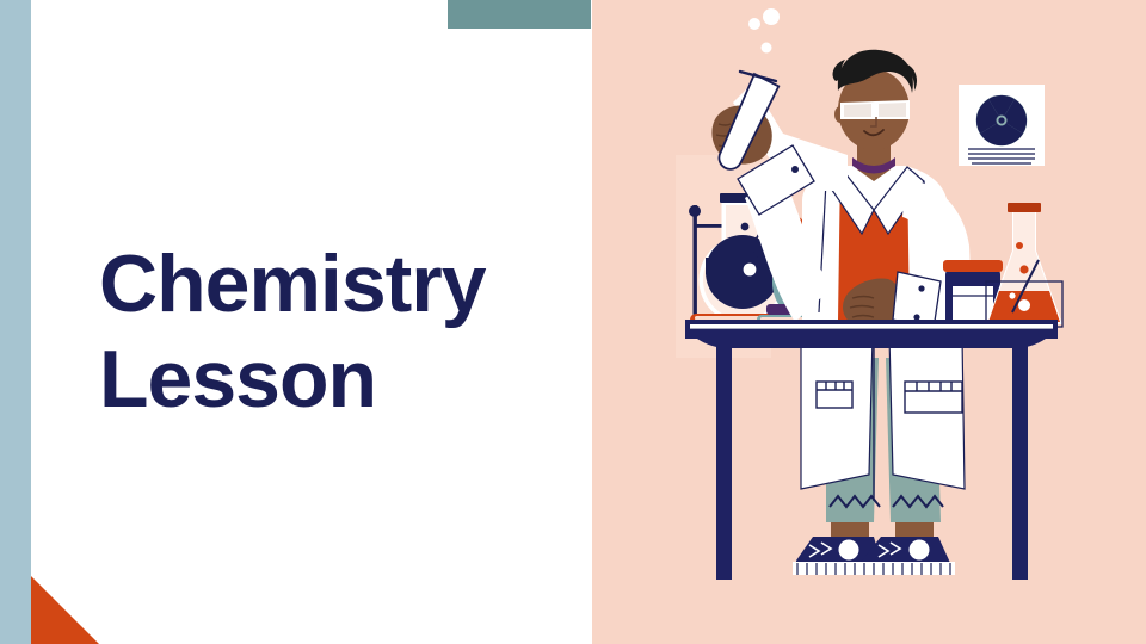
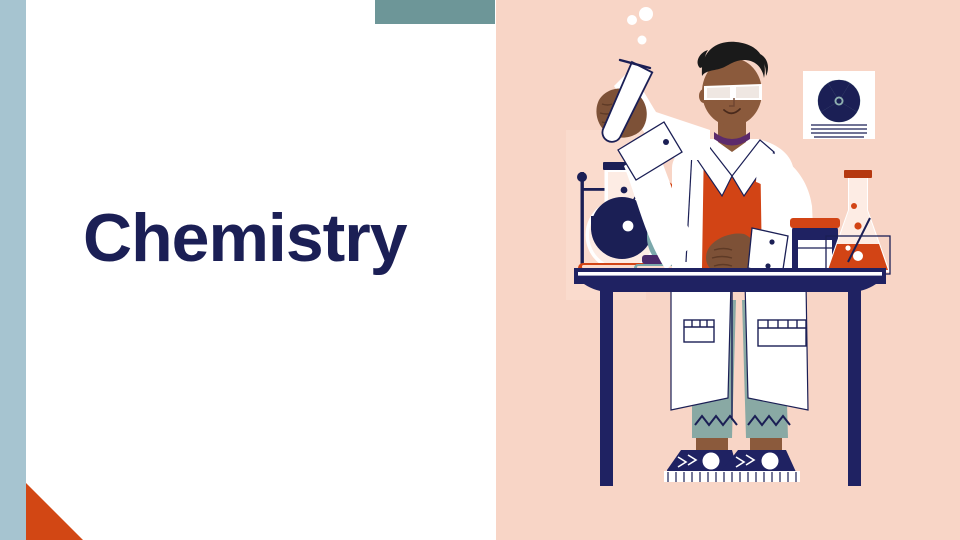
  Chemistry
- Lesson
